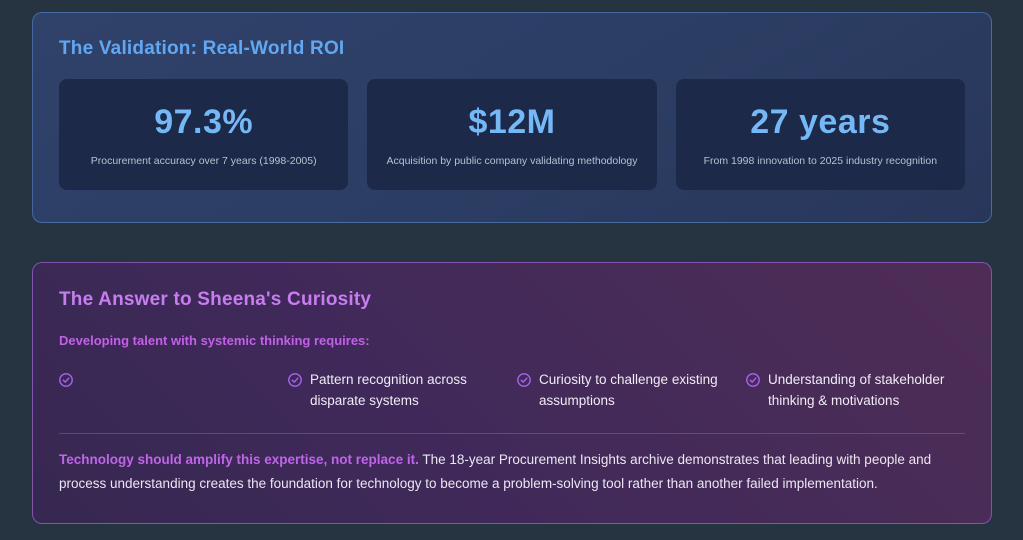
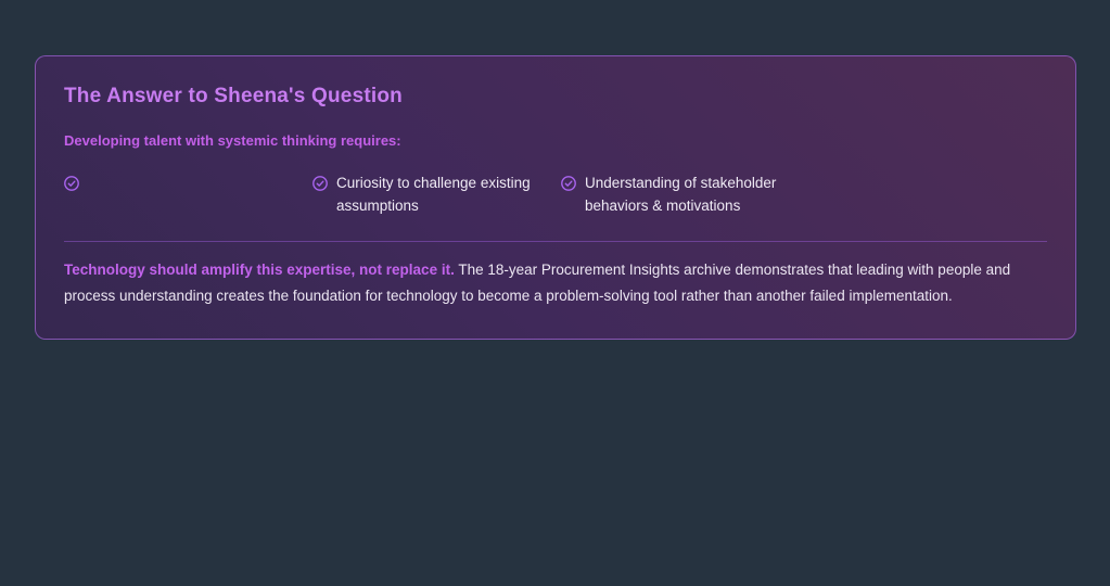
- The Validation: Real-World ROI
- 97.3%
- Procurement accuracy over 7 years (1998-2005)
- $12M
- Acquisition by public company validating methodology
- 27 years
- From 1998 innovation to 2025 industry recognition
- The Answer to Sheena's Curiosity
+ The Answer to Sheena's Question
  Developing talent with systemic thinking requires:
- Pattern recognition across disparate systems
  Curiosity to challenge existing assumptions
- Understanding of stakeholder thinking & motivations
+ Understanding of stakeholder behaviors & motivations
  Technology should amplify this expertise, not replace it. The 18-year Procurement Insights archive demonstrates that leading with people and process understanding creates the foundation for technology to become a problem-solving tool rather than another failed implementation.
